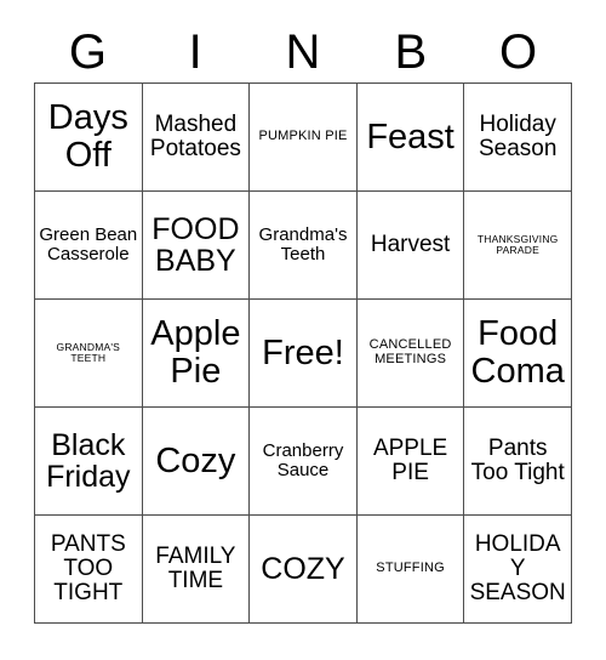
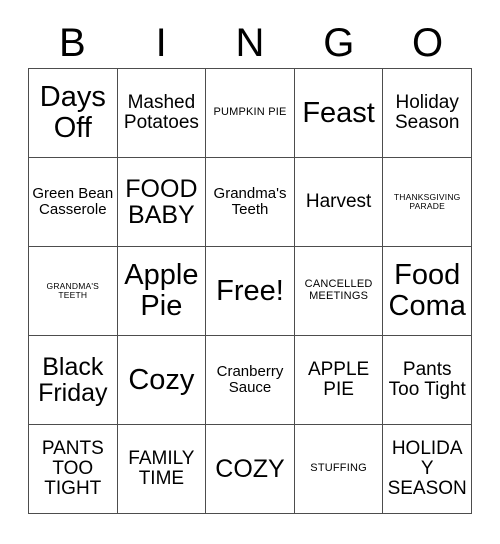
- G
+ B
  I
  N
- B
+ G
  O
  Days Off
  Mashed Potatoes
  PUMPKIN PIE
  Feast
  Holiday Season
  Green Bean Casserole
  FOOD BABY
  Grandma's Teeth
  Harvest
  THANKSGIVING PARADE
  GRANDMA'S TEETH
  Apple Pie
  Free!
  CANCELLED MEETINGS
  Food Coma
  Black Friday
  Cozy
  Cranberry Sauce
  APPLE PIE
  Pants Too Tight
  PANTS TOO TIGHT
  FAMILY TIME
  COZY
  STUFFING
  HOLIDAY SEASON
